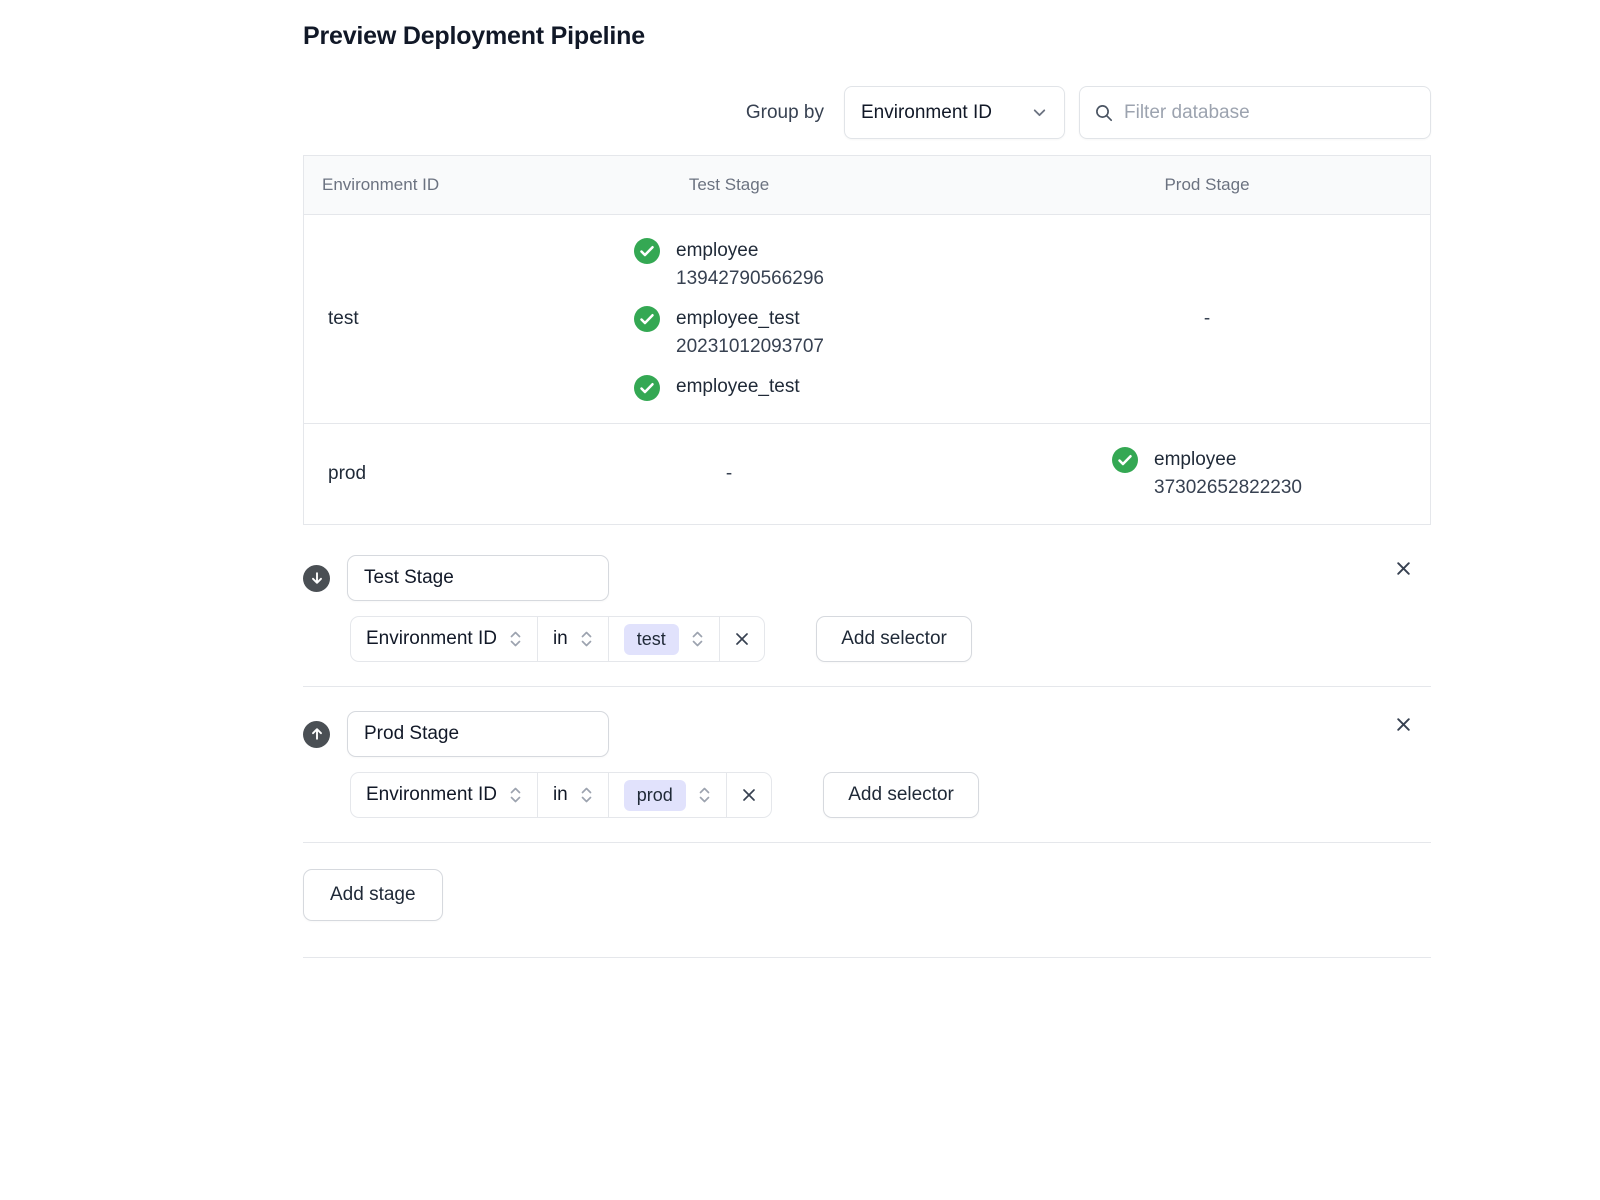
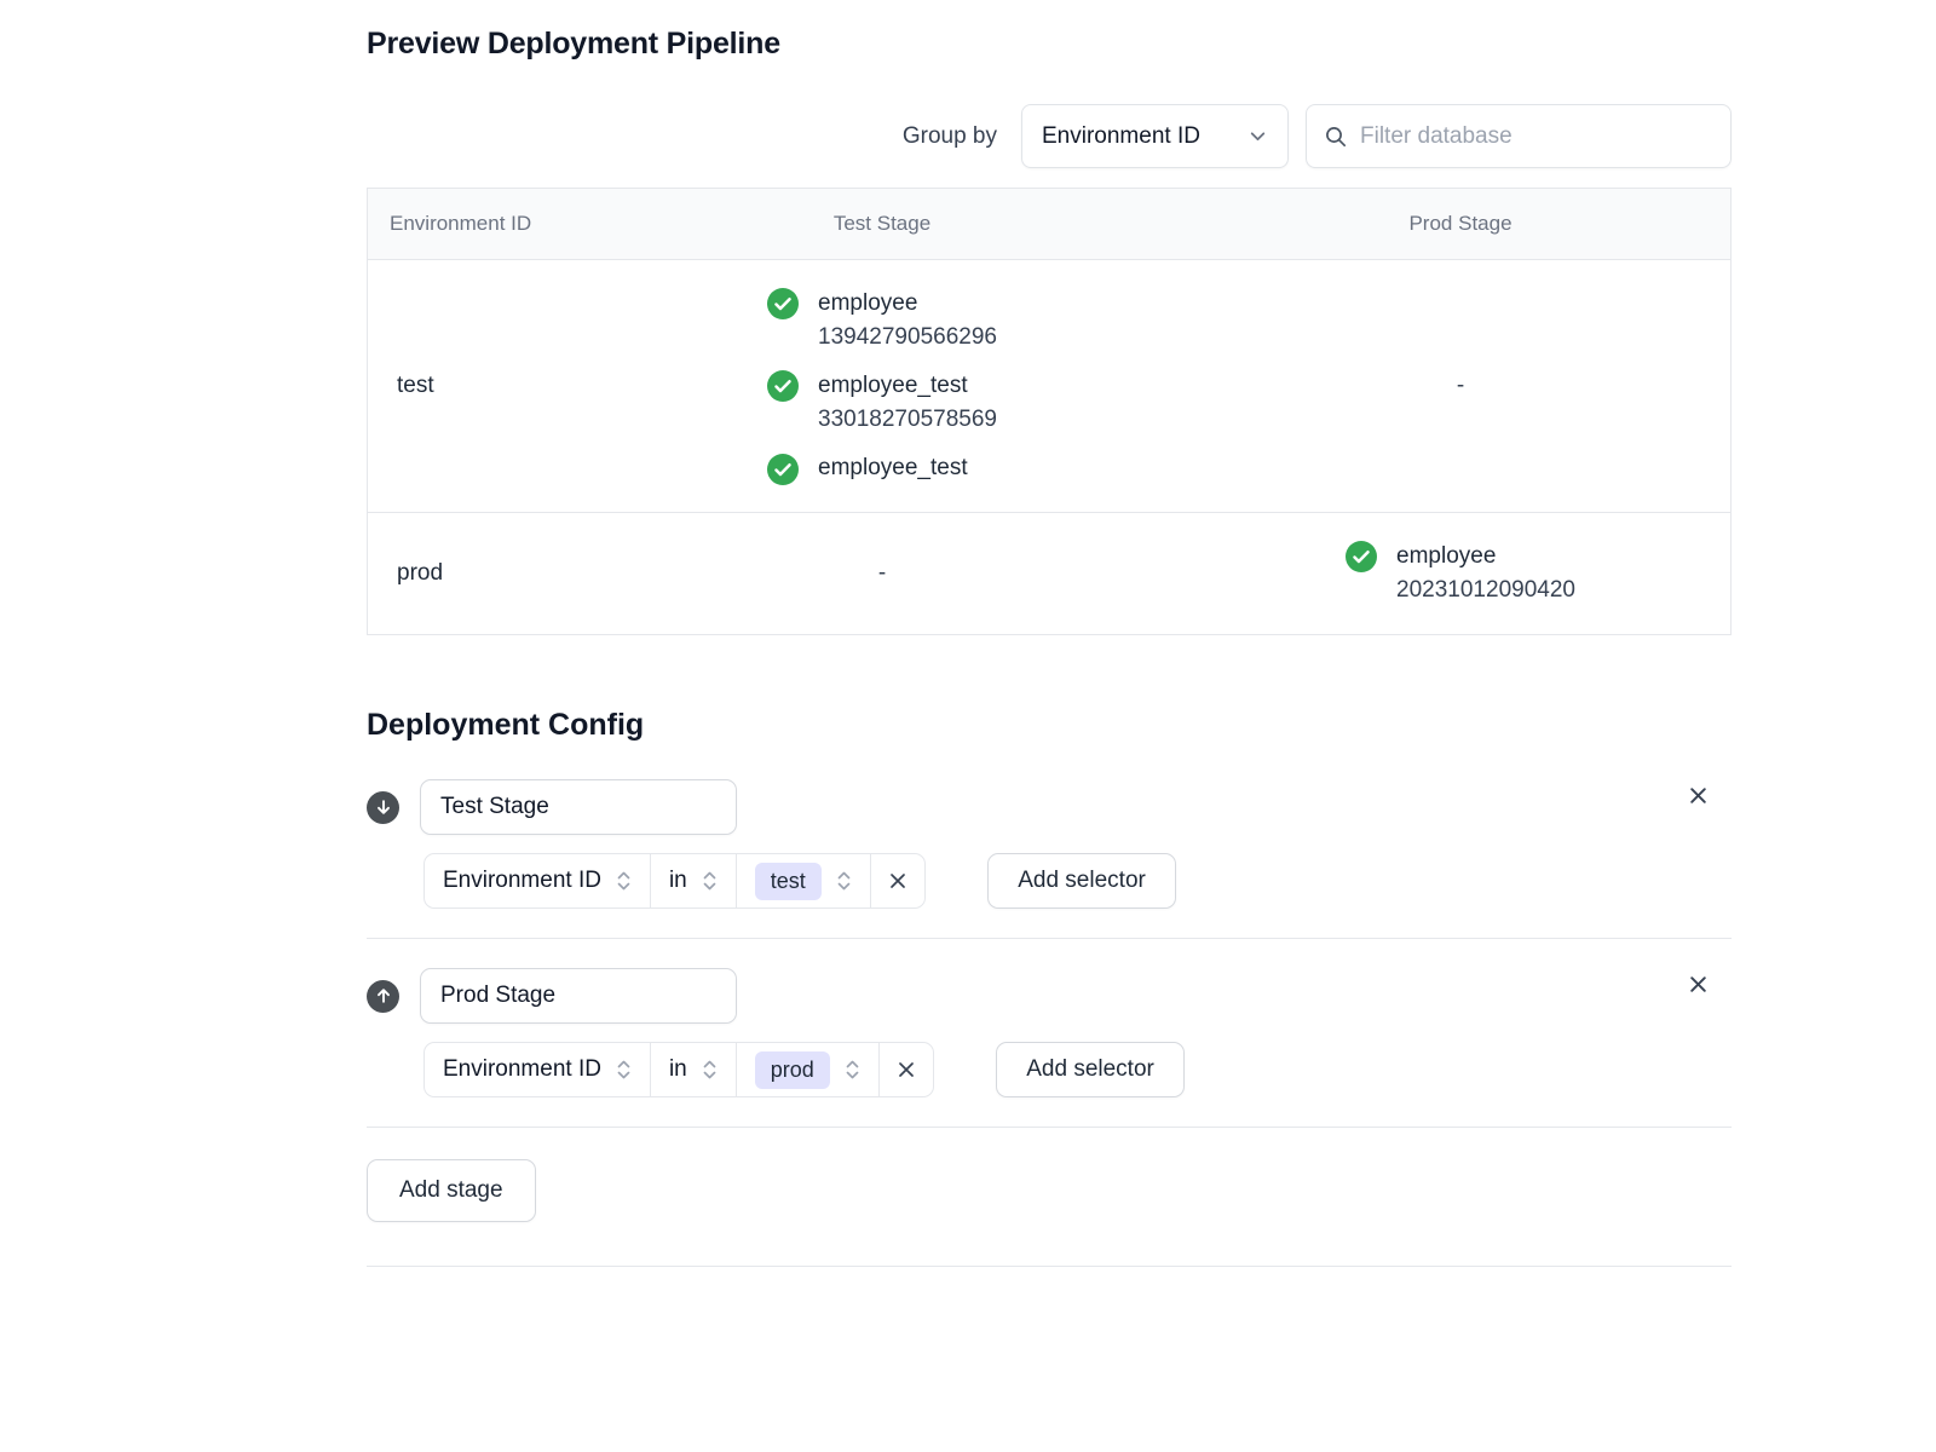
  Preview Deployment Pipeline
  Group by
  Environment ID
  Filter database
  Environment ID
  Test Stage
  Prod Stage
  test
  employee
  13942790566296
  employee_test
- 20231012093707
+ 33018270578569
  employee_test
  -
  prod
  -
  employee
- 37302652822230
+ 20231012090420
+ Deployment Config
  Test Stage
  Environment ID
  in
  test
  Add selector
  Prod Stage
  Environment ID
  in
  prod
  Add selector
  Add stage
